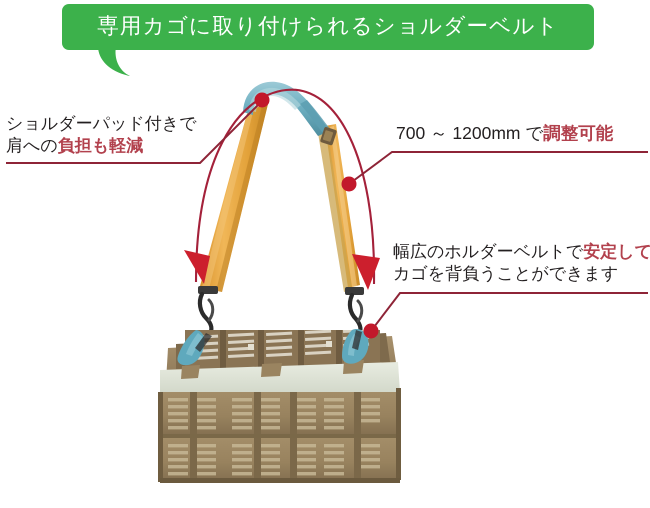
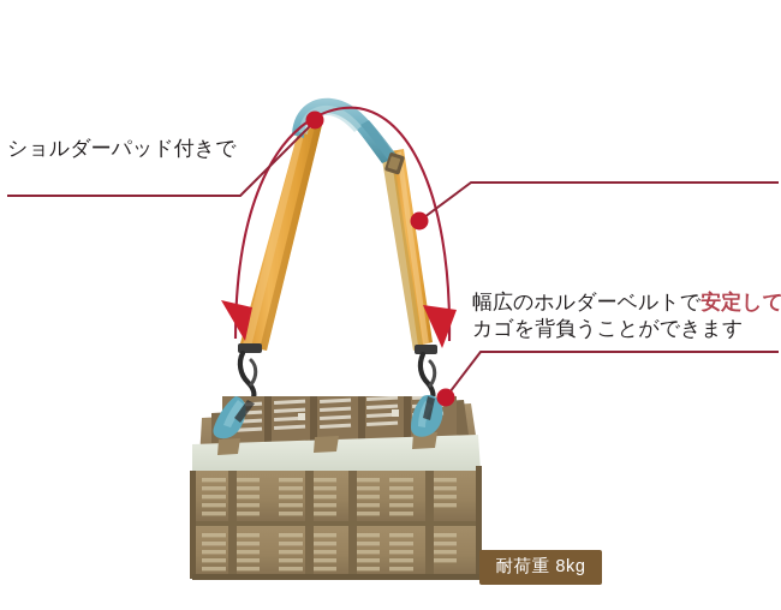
- 専用カゴに取り付けられるショルダーベルト
  ショルダーパッド付きで
- 肩への負担も軽減
- 700 ～ 1200mm で調整可能
  幅広のホルダーベルトで安定して
  カゴを背負うことができます
+ 耐荷重 8kg
